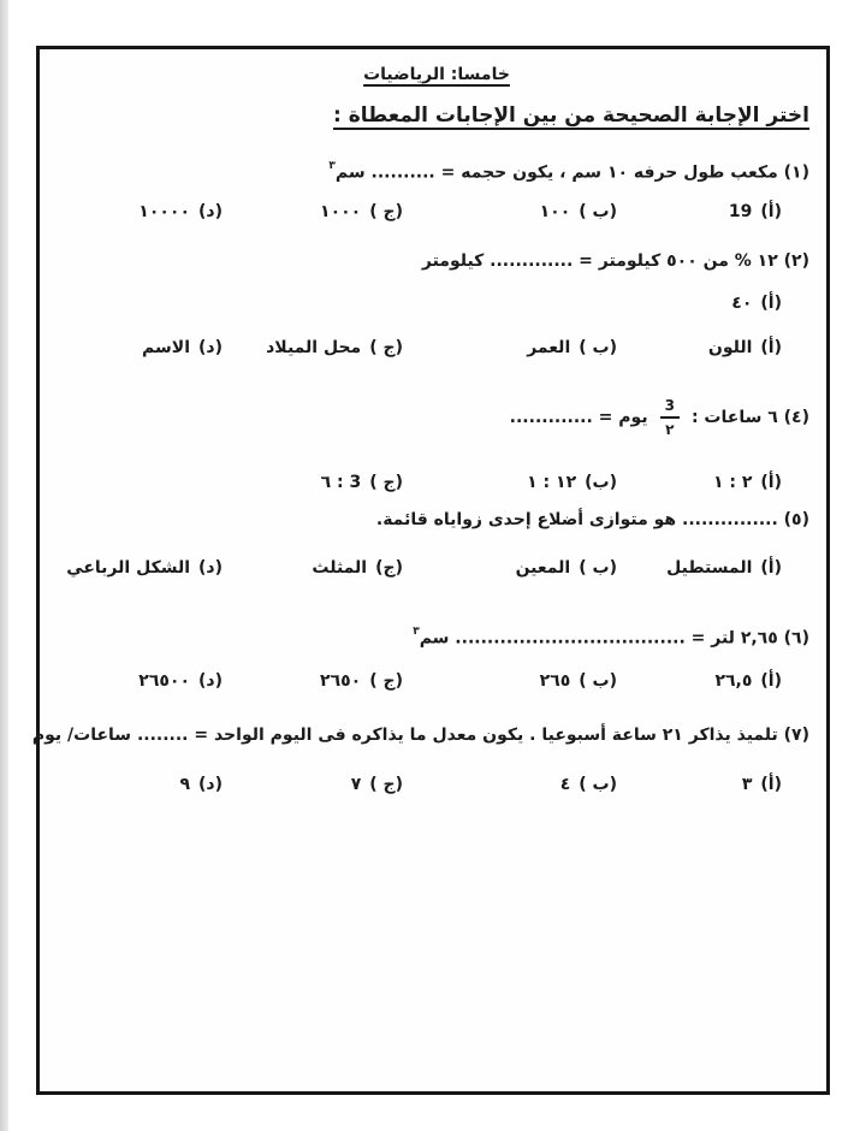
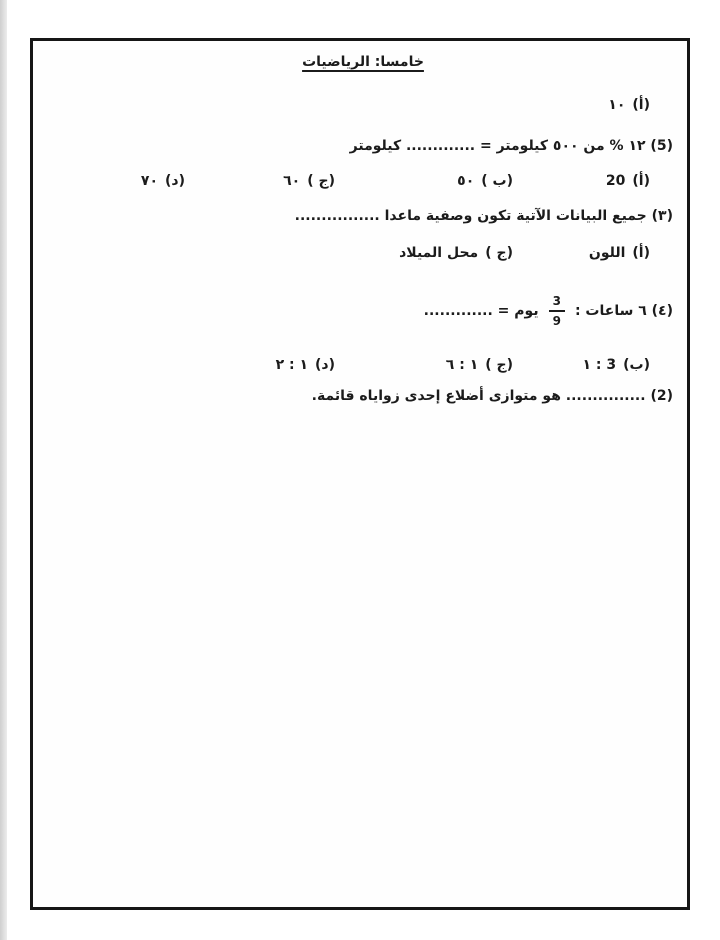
  خامسا: الرياضيات
- اختر الإجابة الصحيحة من بين الإجابات المعطاة :
- (١) مكعب طول حرفه ١٠ سم ، يكون حجمه = .......... سم٣
- (أ)19
+ (أ)١٠
- (ب )١٠٠
- (ج )١٠٠٠
- (د)١٠٠٠٠
- (٢) ١٢ % من ٥٠٠ كيلومتر = ............. كيلومتر
+ (5) ١٢ % من ٥٠٠ كيلومتر = ............. كيلومتر
- (أ)٤٠
+ (أ)20
+ (ب )٥٠
+ (ج )٦٠
+ (د)٧٠
+ (٣) جميع البيانات الآتية تكون وصفية ماعدا ................
  (أ)اللون
- (ب )العمر
  (ج )محل الميلاد
- (د)الاسم
  (٤) ٦ ساعات :
  3
- ٢
+ 9
  يوم = .............
- (أ)٢ : ١
- (ب)١٢ : ١
+ (ب)3 : ١
- (ج )3 : ٦
+ (ج )١ : ٦
+ (د)١ : ٢
- (٥) ............... هو متوازى أضلاع إحدى زواياه قائمة.
+ (2) ............... هو متوازى أضلاع إحدى زواياه قائمة.
- (أ)المستطيل
- (ب )المعين
- (ج)المثلث
- (د)الشكل الرباعي
- (٦) ٢,٦٥ لتر = .................................... سم٣
- (أ)٢٦,٥
- (ب )٢٦٥
- (ج )٢٦٥٠
- (د)٢٦٥٠٠
- (٧) تلميذ يذاكر ٢١ ساعة أسبوعيا . يكون معدل ما يذاكره فى اليوم الواحد = ........ ساعات/ يوم
- (أ)٣
- (ب )٤
- (ج )٧
- (د)٩
